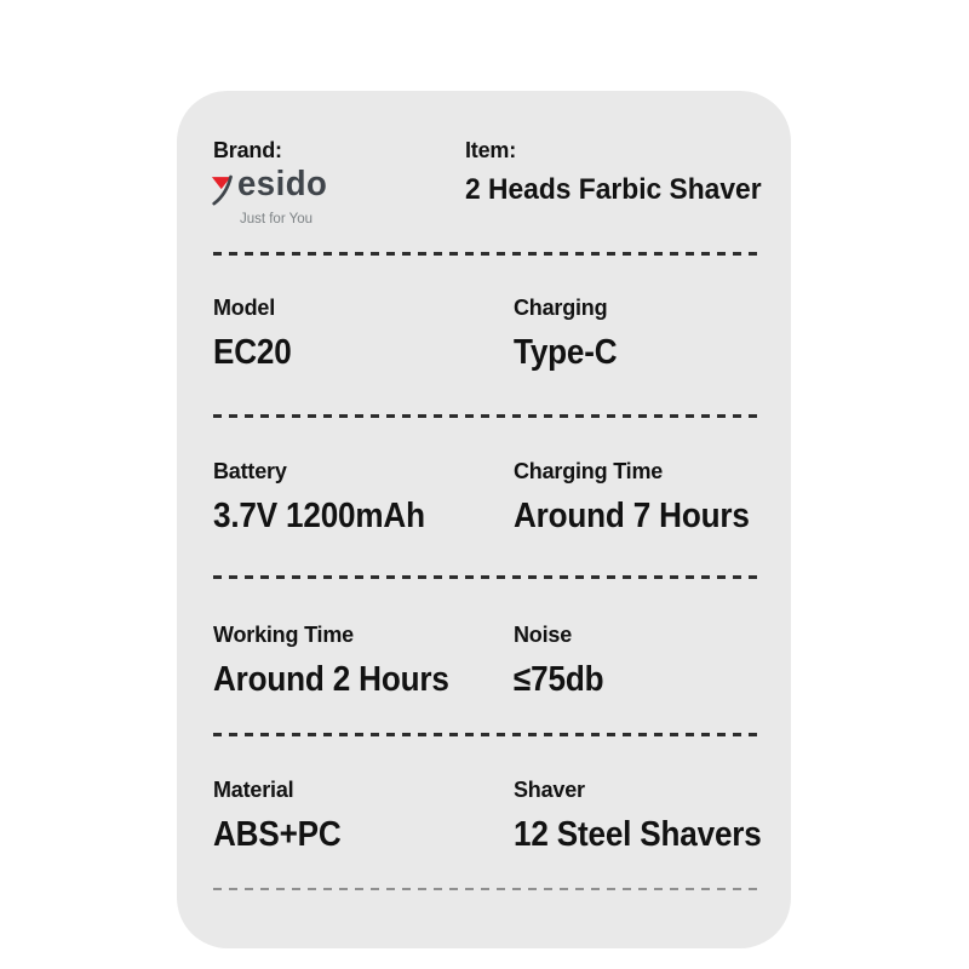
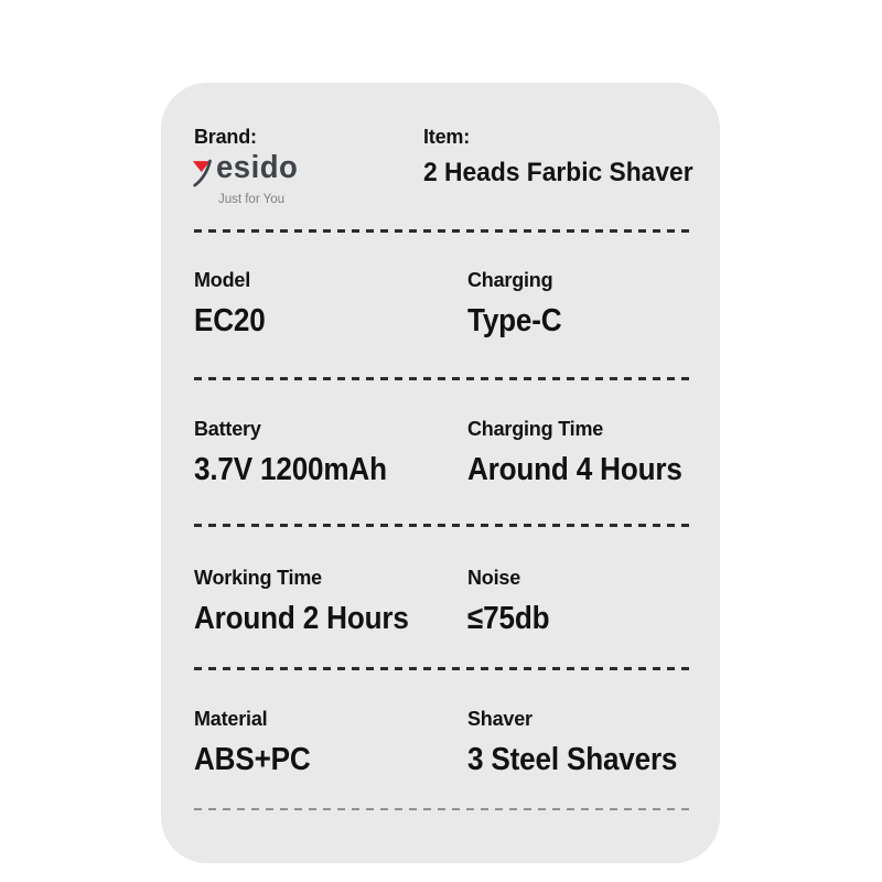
  Brand:
  esido
  Just for You
  Item:
  2 Heads Farbic Shaver
  Model
  EC20
  Charging
  Type-C
  Battery
  3.7V 1200mAh
  Charging Time
- Around 7 Hours
+ Around 4 Hours
  Working Time
  Around 2 Hours
  Noise
  ≤75db
  Material
  ABS+PC
  Shaver
- 12 Steel Shavers
+ 3 Steel Shavers
